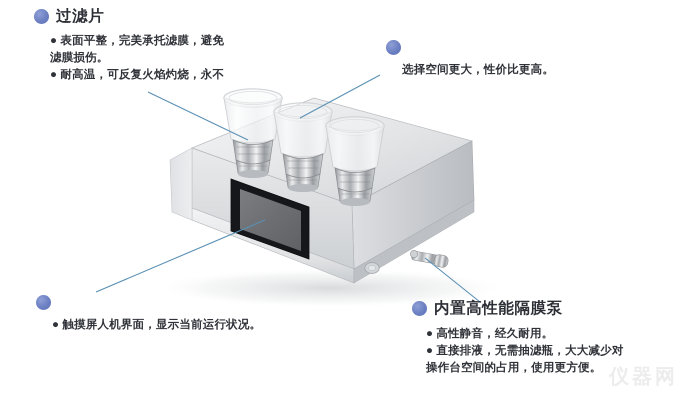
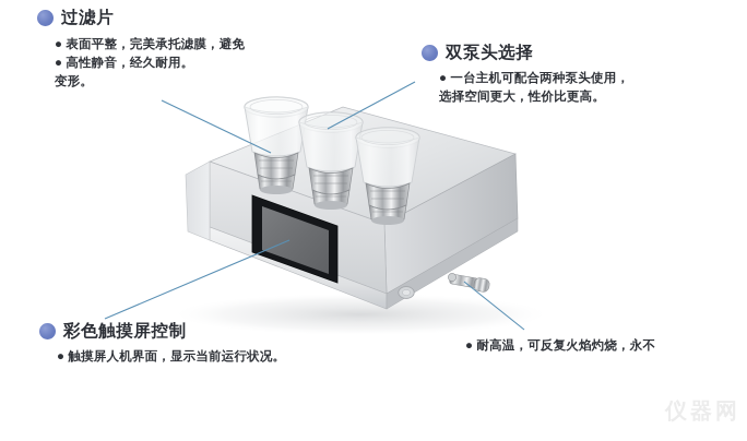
  过滤片
  ● 表面平整，完美承托滤膜，避免
- 滤膜损伤。
- ● 耐高温，可反复火焰灼烧，永不
+ ● 高性静音，经久耐用。
+ 变形。
+ 双泵头选择
+ ● 一台主机可配合两种泵头使用，
  选择空间更大，性价比更高。
+ 彩色触摸屏控制
  ● 触摸屏人机界面，显示当前运行状况。
- 内置高性能隔膜泵
- ● 高性静音，经久耐用。
+ ● 耐高温，可反复火焰灼烧，永不
- ● 直接排液，无需抽滤瓶，大大减少对
- 操作台空间的占用，使用更方便。
